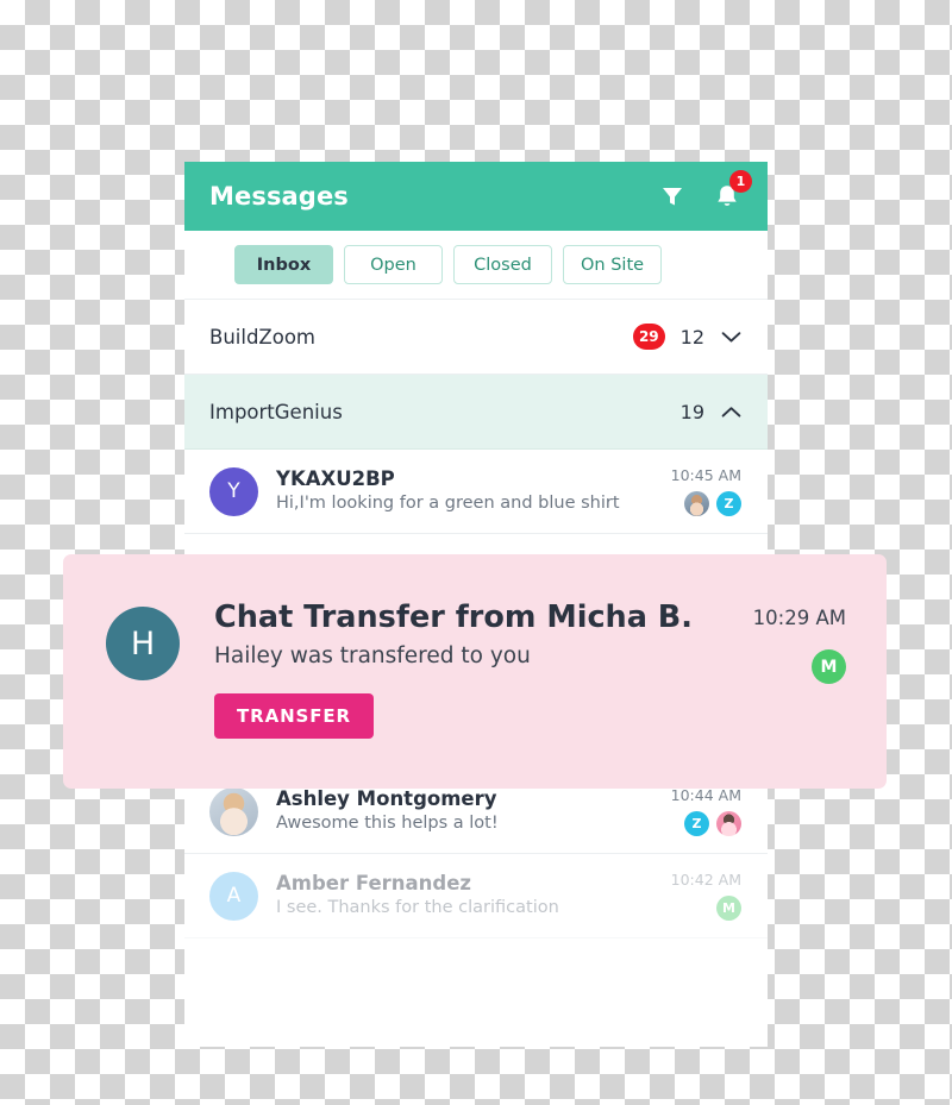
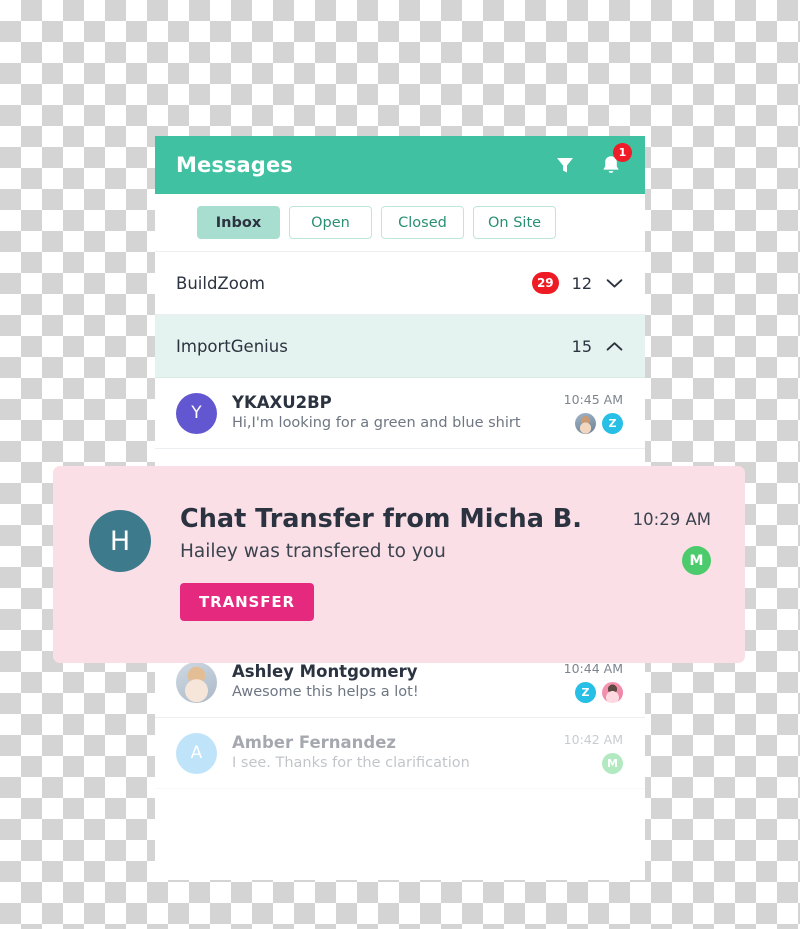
  Messages
  1
  Inbox
  Open
  Closed
  On Site
  BuildZoom
  29
  12
  ImportGenius
- 19
+ 15
  Y
  YKAXU2BP
  Hi,I'm looking for a green and blue shirt
  10:45 AM
  Z
  Ashley Montgomery
  Awesome this helps a lot!
  10:44 AM
  Z
  A
  Amber Fernandez
  I see. Thanks for the clarification
  10:42 AM
  M
  H
  Chat Transfer from Micha B.
  Hailey was transfered to you
  TRANSFER
  10:29 AM
  M
